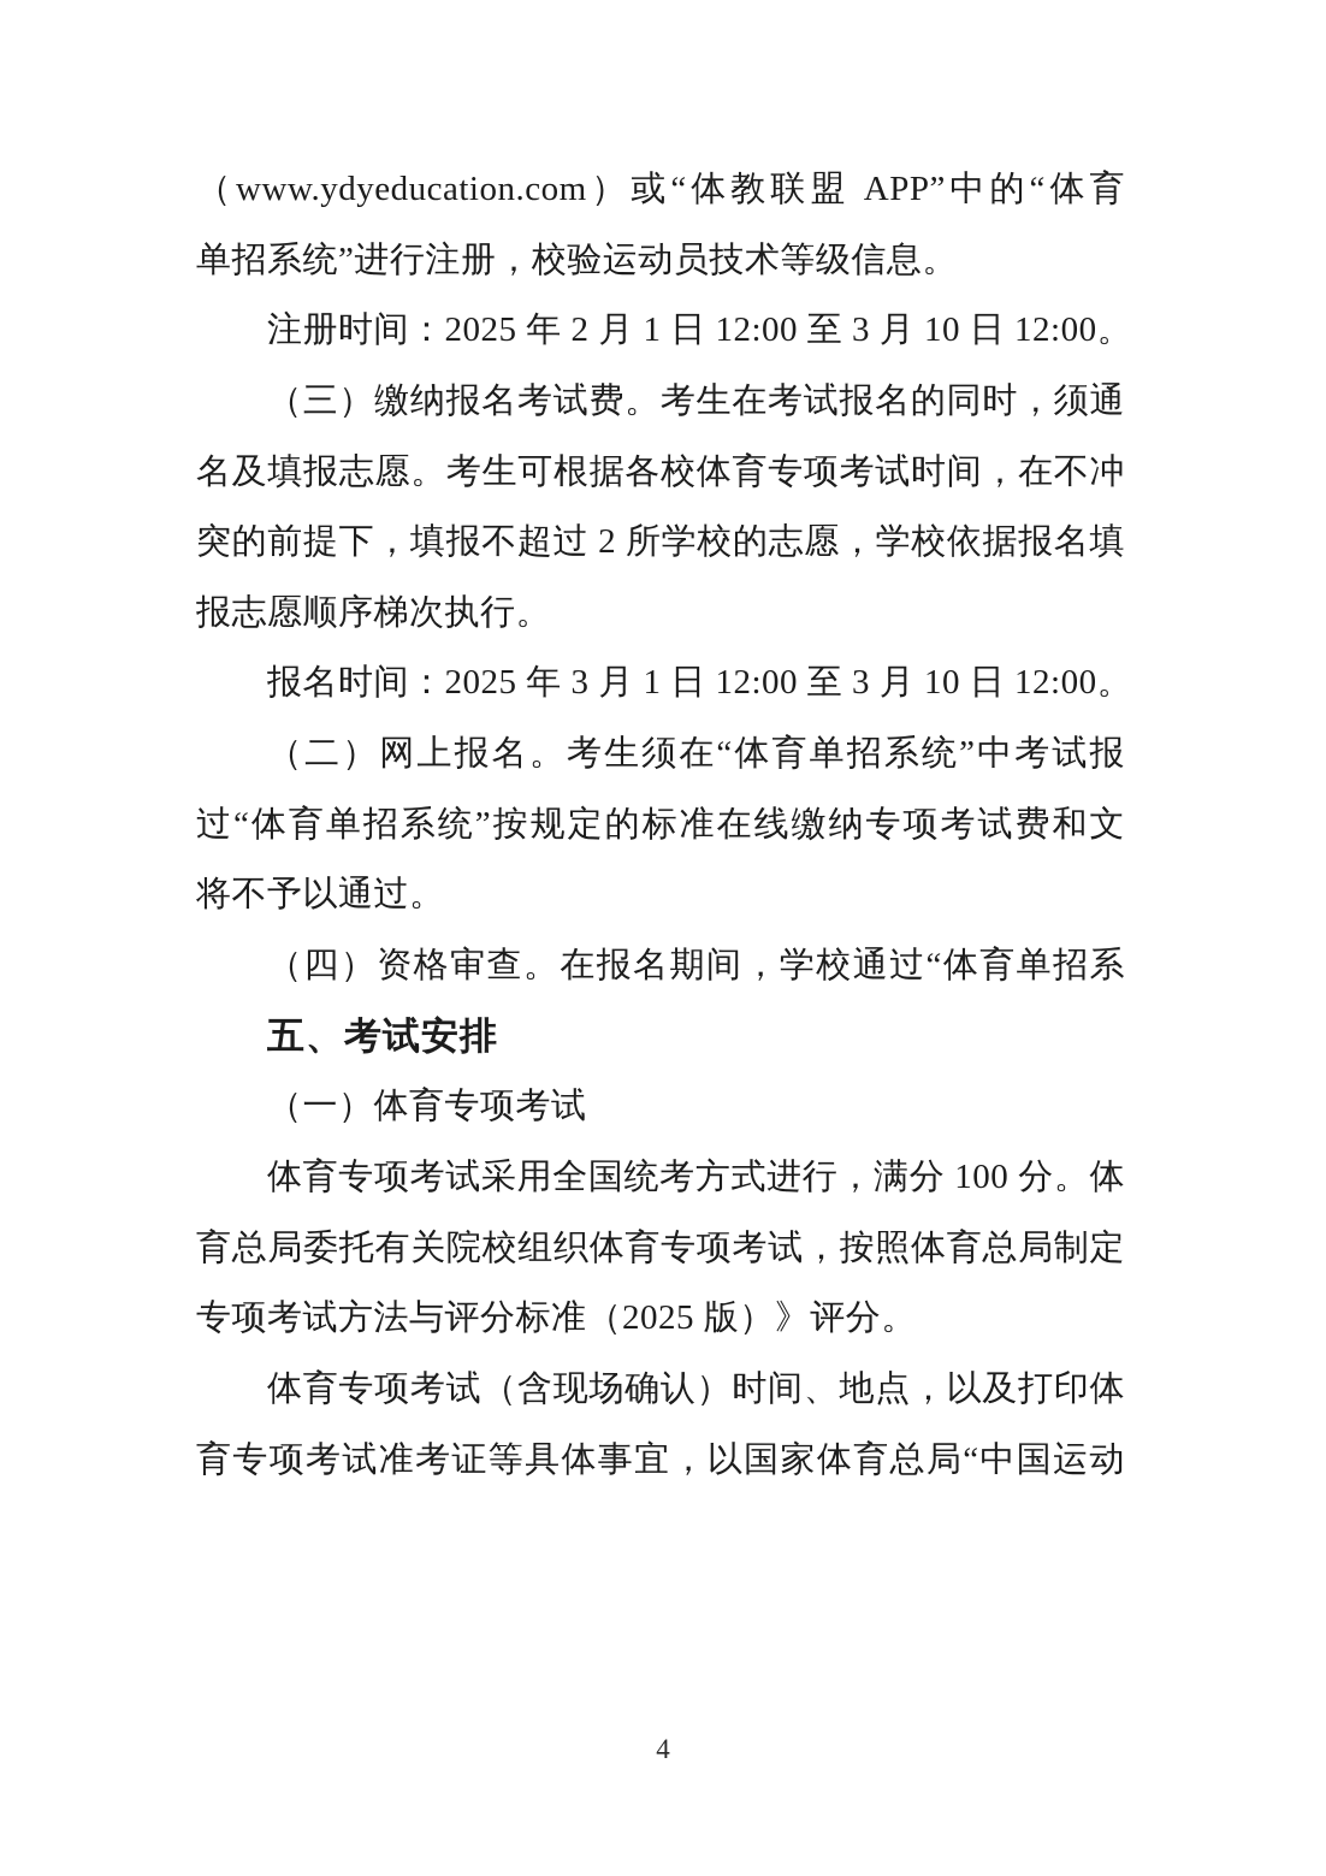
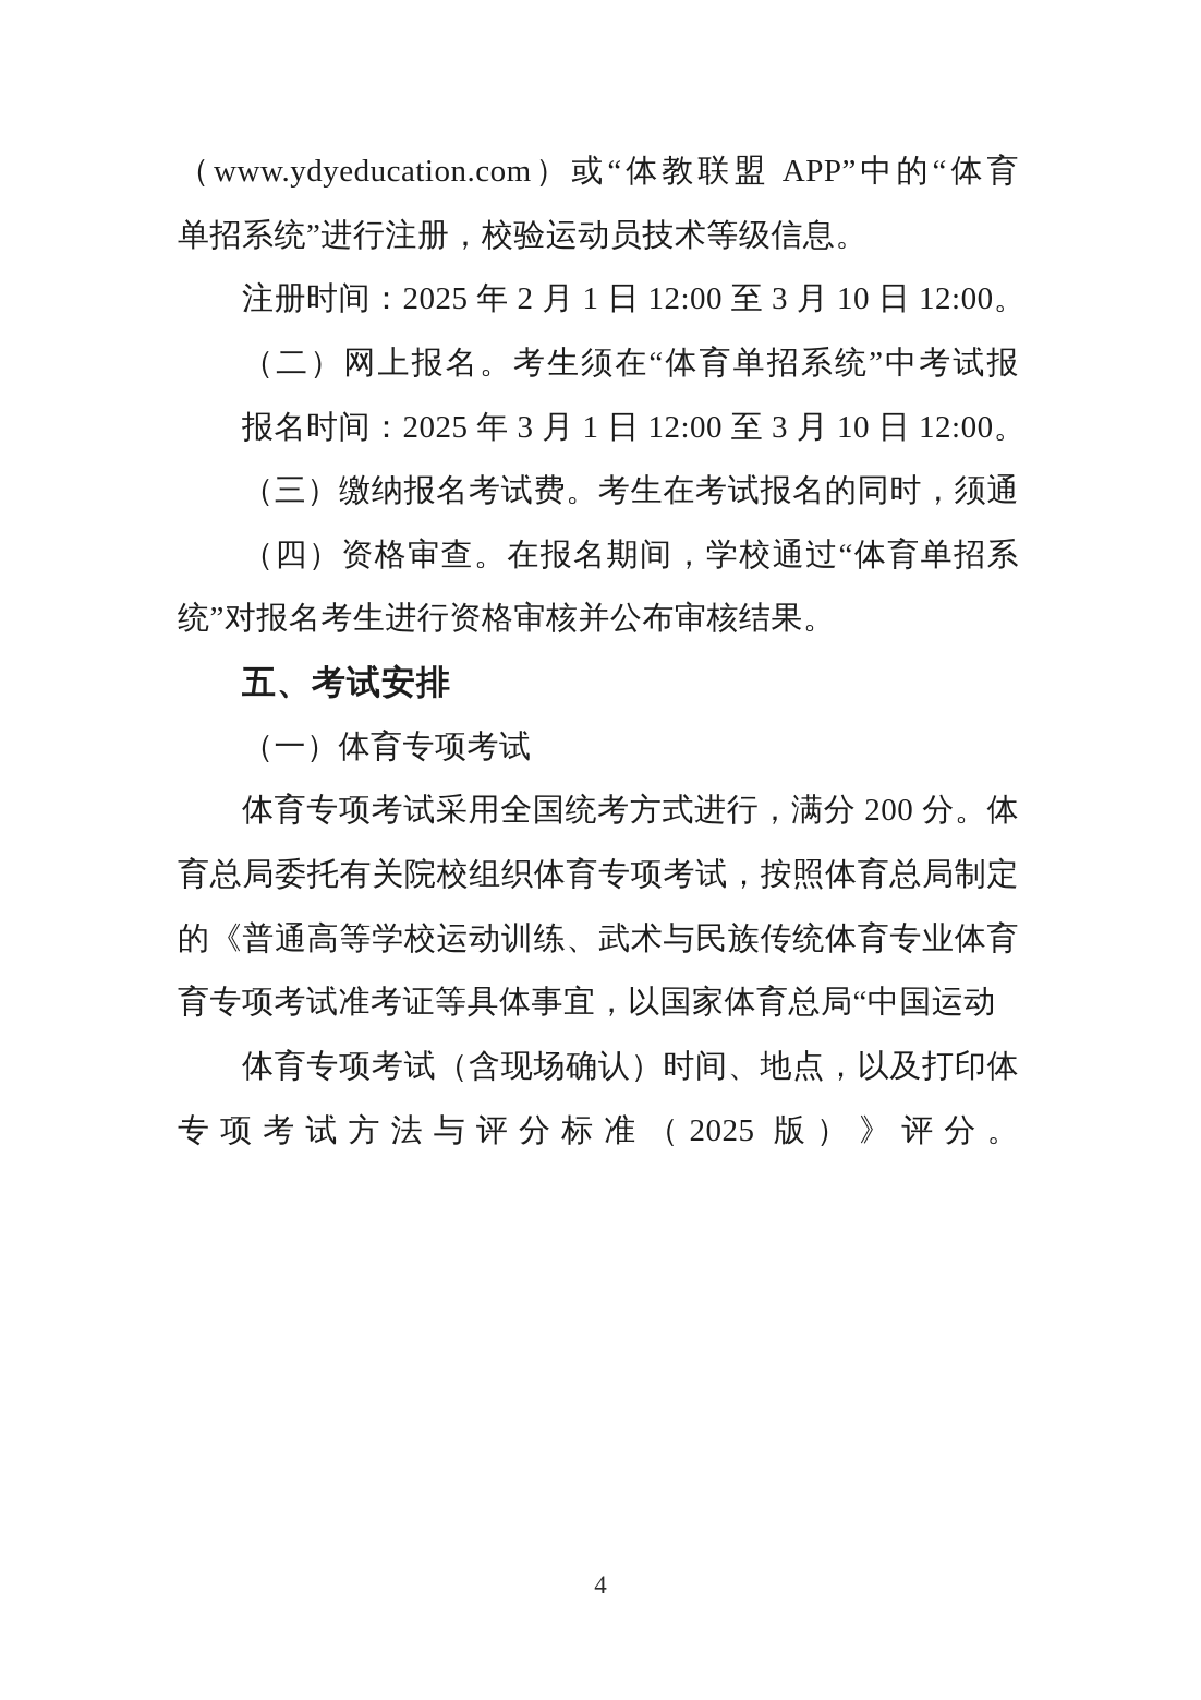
  （www.ydyeducation.com）或“体教联盟 APP”中的“体育
  单招系统”进行注册，校验运动员技术等级信息。
  注册时间：2025 年 2 月 1 日 12:00 至 3 月 10 日 12:00。
- （三）缴纳报名考试费。考生在考试报名的同时，须通
+ （二）网上报名。考生须在“体育单招系统”中考试报
- 名及填报志愿。考生可根据各校体育专项考试时间，在不冲
- 突的前提下，填报不超过 2 所学校的志愿，学校依据报名填
- 报志愿顺序梯次执行。
  报名时间：2025 年 3 月 1 日 12:00 至 3 月 10 日 12:00。
- （二）网上报名。考生须在“体育单招系统”中考试报
+ （三）缴纳报名考试费。考生在考试报名的同时，须通
- 过“体育单招系统”按规定的标准在线缴纳专项考试费和文
- 将不予以通过。
  （四）资格审查。在报名期间，学校通过“体育单招系
+ 统”对报名考生进行资格审核并公布审核结果。
  五、考试安排
  （一）体育专项考试
- 体育专项考试采用全国统考方式进行，满分 100 分。体
+ 体育专项考试采用全国统考方式进行，满分 200 分。体
  育总局委托有关院校组织体育专项考试，按照体育总局制定
+ 的《普通高等学校运动训练、武术与民族传统体育专业体育
- 专项考试方法与评分标准（2025 版）》评分。
+ 育专项考试准考证等具体事宜，以国家体育总局“中国运动
  体育专项考试（含现场确认）时间、地点，以及打印体
- 育专项考试准考证等具体事宜，以国家体育总局“中国运动
+ 专项考试方法与评分标准（2025 版）》评分。
  4
